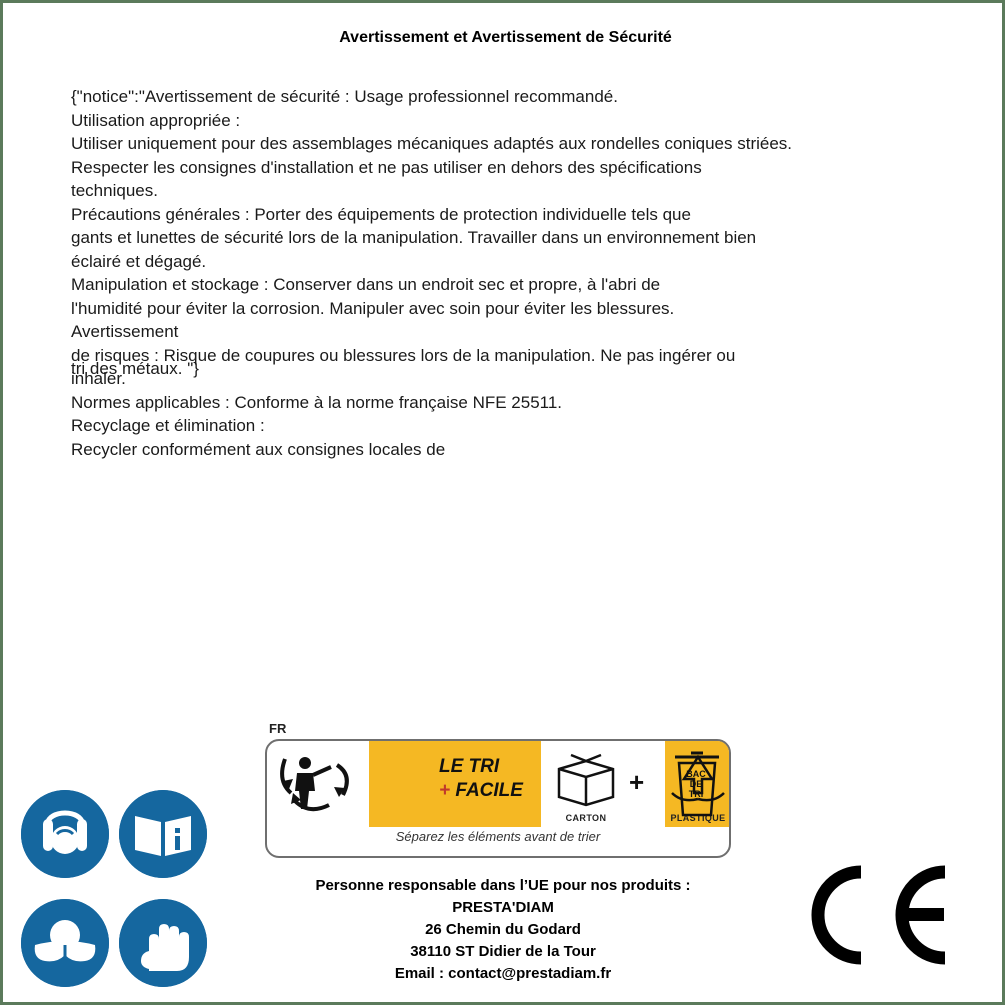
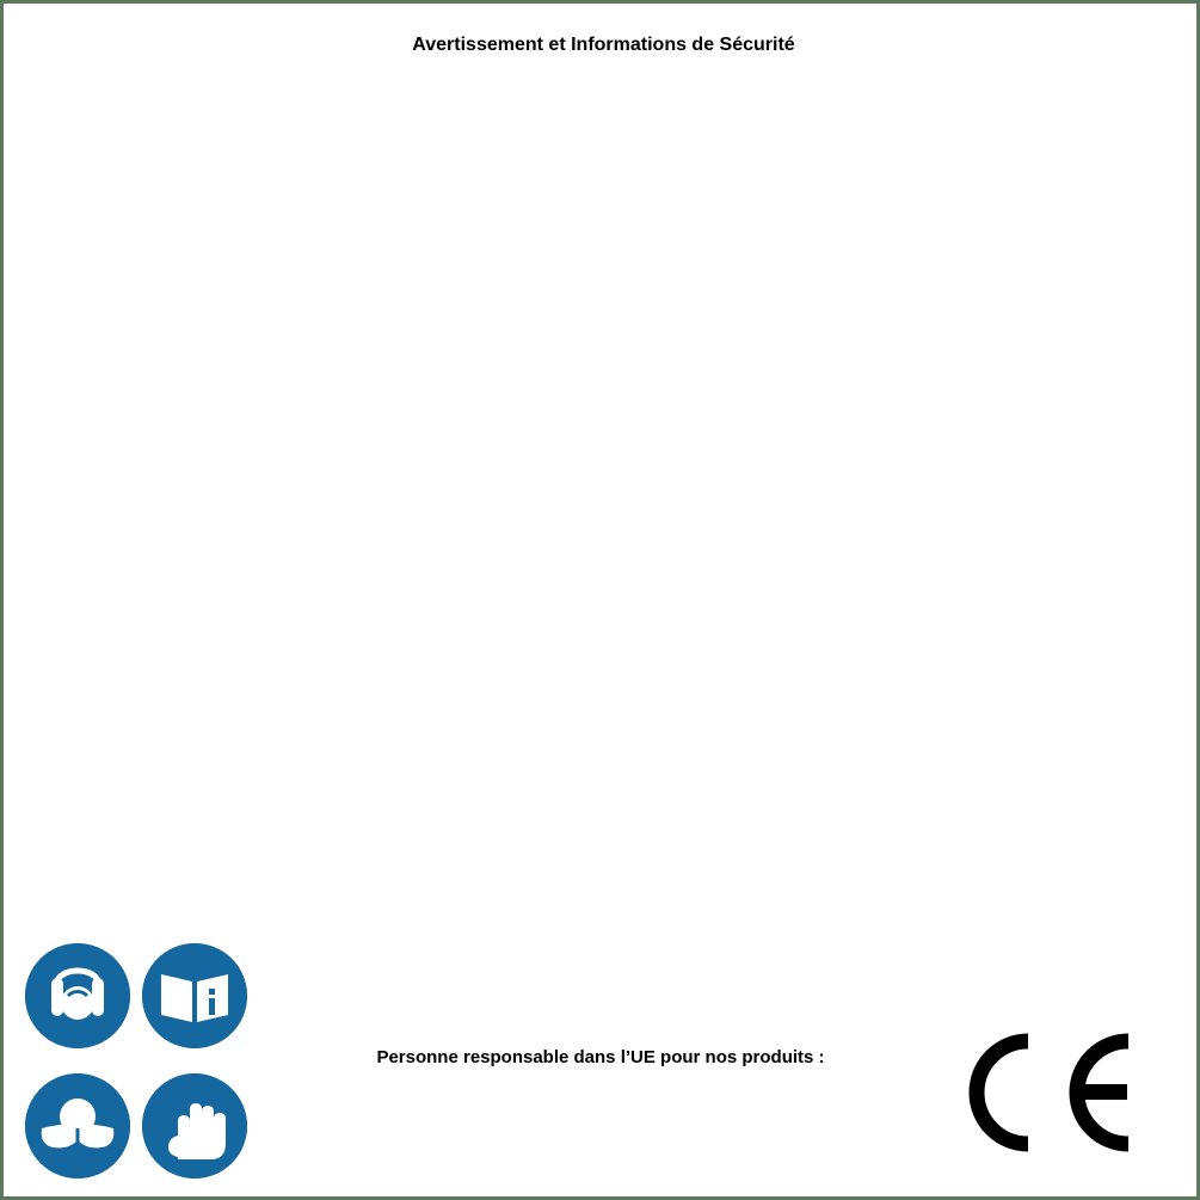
- Avertissement et Avertissement de Sécurité
+ Avertissement et Informations de Sécurité
- {"notice":"Avertissement de sécurité : Usage professionnel recommandé.
- Utilisation appropriée :
- Utiliser uniquement pour des assemblages mécaniques adaptés aux rondelles coniques striées.
- Respecter les consignes d'installation et ne pas utiliser en dehors des spécifications
- techniques.
- Précautions générales : Porter des équipements de protection individuelle tels que
- gants et lunettes de sécurité lors de la manipulation. Travailler dans un environnement bien
- éclairé et dégagé.
- Manipulation et stockage : Conserver dans un endroit sec et propre, à l'abri de
- l'humidité pour éviter la corrosion. Manipuler avec soin pour éviter les blessures.
- Avertissement
- de risques : Risque de coupures ou blessures lors de la manipulation. Ne pas ingérer ou
- inhaler.
- Normes applicables : Conforme à la norme française NFE 25511.
- Recyclage et élimination :
- Recycler conformément aux consignes locales de
- tri des métaux. "}
- FR
- LE TRI
- + FACILE
- CARTON
- +
- PLASTIQUE
- BAC
- DE
- TRI
- Séparez les éléments avant de trier
  Personne responsable dans l’UE pour nos produits :
- PRESTA'DIAM
- 26 Chemin du Godard
- 38110 ST Didier de la Tour
- Email : contact@prestadiam.fr
